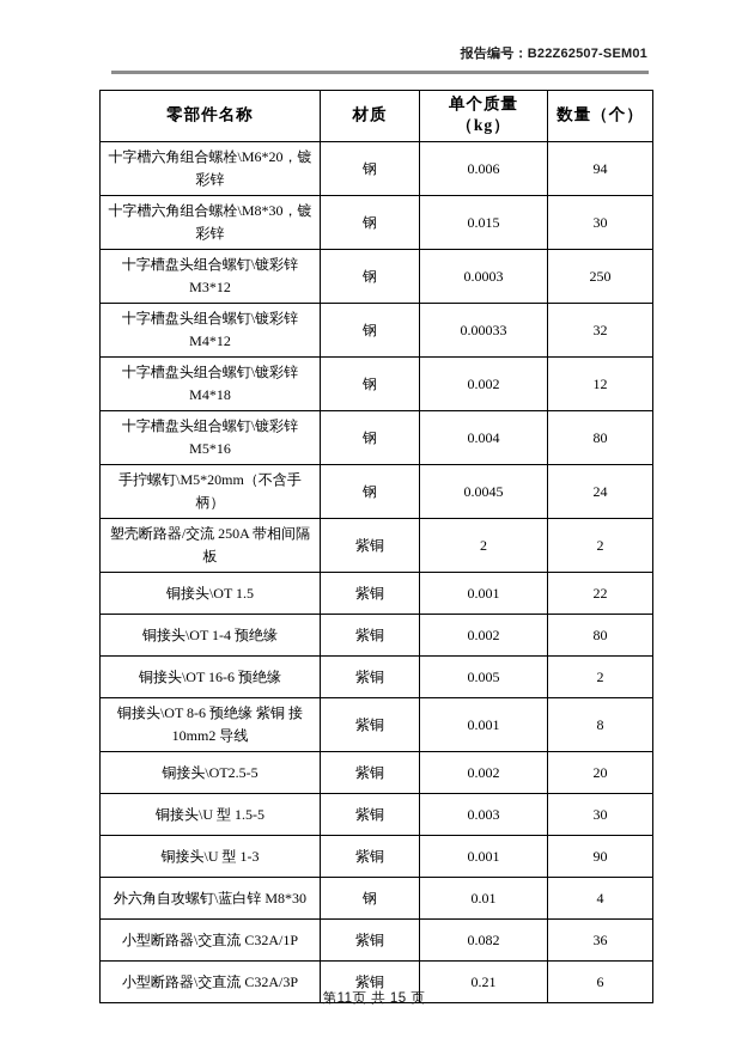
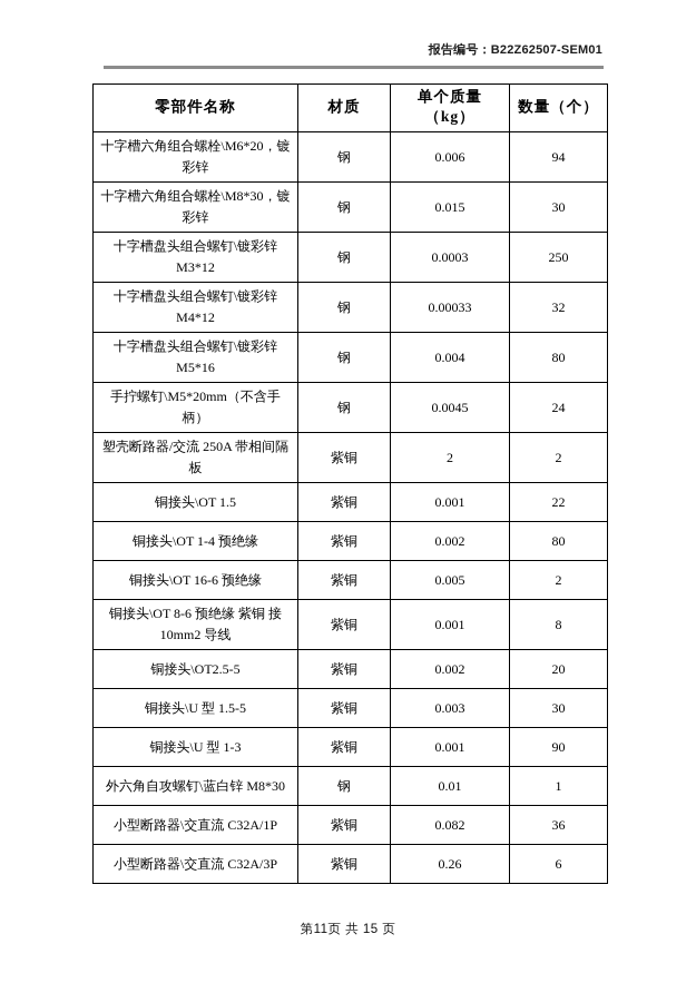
  报告编号：B22Z62507-SEM01
  零部件名称	材质	单个质量（kg）	数量（个）
  十字槽六角组合螺栓\M6*20，镀彩锌	钢	0.006	94
  十字槽六角组合螺栓\M8*30，镀彩锌	钢	0.015	30
  十字槽盘头组合螺钉\镀彩锌 M3*12	钢	0.0003	250
  十字槽盘头组合螺钉\镀彩锌 M4*12	钢	0.00033	32
- 十字槽盘头组合螺钉\镀彩锌 M4*18	钢	0.002	12
  十字槽盘头组合螺钉\镀彩锌 M5*16	钢	0.004	80
  手拧螺钉\M5*20mm（不含手柄）	钢	0.0045	24
  塑壳断路器/交流 250A 带相间隔板	紫铜	2	2
  铜接头\OT 1.5	紫铜	0.001	22
  铜接头\OT 1-4 预绝缘	紫铜	0.002	80
  铜接头\OT 16-6 预绝缘	紫铜	0.005	2
  铜接头\OT 8-6 预绝缘 紫铜 接 10mm2 导线	紫铜	0.001	8
  铜接头\OT2.5-5	紫铜	0.002	20
  铜接头\U 型 1.5-5	紫铜	0.003	30
  铜接头\U 型 1-3	紫铜	0.001	90
- 外六角自攻螺钉\蓝白锌 M8*30	钢	0.01	4
+ 外六角自攻螺钉\蓝白锌 M8*30	钢	0.01	1
  小型断路器\交直流 C32A/1P	紫铜	0.082	36
- 小型断路器\交直流 C32A/3P	紫铜	0.21	6
+ 小型断路器\交直流 C32A/3P	紫铜	0.26	6
  第11页 共 15 页
